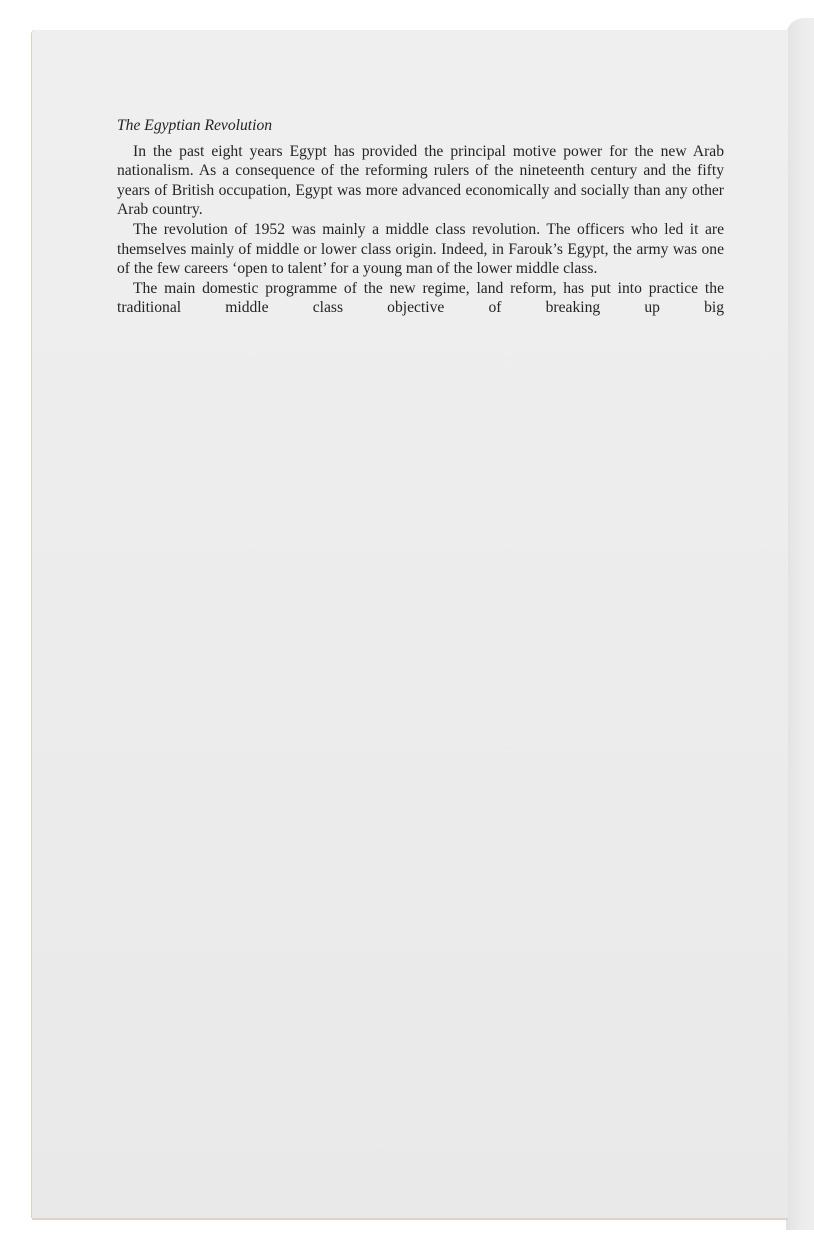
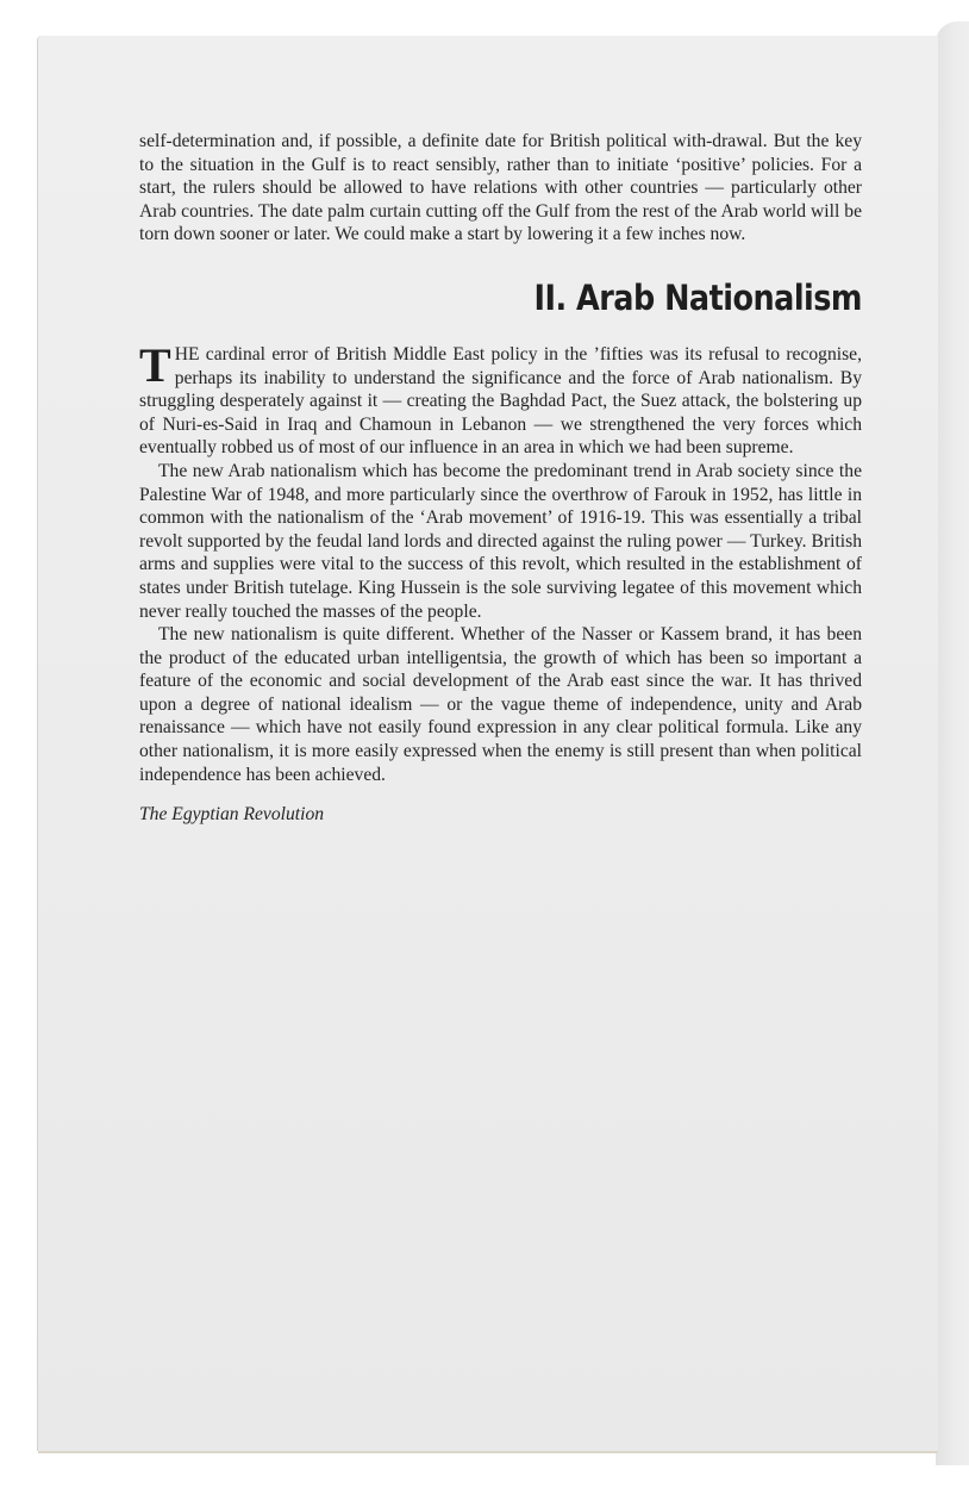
+ self-determination and, if possible, a definite date for British political with-drawal. But the key to the situation in the Gulf is to react sensibly, rather than to initiate ‘positive’ policies. For a start, the rulers should be allowed to have relations with other countries — particularly other Arab countries. The date palm curtain cutting off the Gulf from the rest of the Arab world will be torn down sooner or later. We could make a start by lowering it a few inches now.
+ II. Arab Nationalism
+ T
+ HE cardinal error of British Middle East policy in the ’fifties was its refusal to recognise, perhaps its inability to understand the significance and the force of Arab nationalism. By struggling desperately against it — creating the Baghdad Pact, the Suez attack, the bolstering up of Nuri-es-Said in Iraq and Chamoun in Lebanon — we strengthened the very forces which eventually robbed us of most of our influence in an area in which we had been supreme.
+ The new Arab nationalism which has become the predominant trend in Arab society since the Palestine War of 1948, and more particularly since the overthrow of Farouk in 1952, has little in common with the nationalism of the ‘Arab movement’ of 1916-19. This was essentially a tribal revolt supported by the feudal land lords and directed against the ruling power — Turkey. British arms and supplies were vital to the success of this revolt, which resulted in the establishment of states under British tutelage. King Hussein is the sole surviving legatee of this movement which never really touched the masses of the people.
+ The new nationalism is quite different. Whether of the Nasser or Kassem brand, it has been the product of the educated urban intelligentsia, the growth of which has been so important a feature of the economic and social development of the Arab east since the war. It has thrived upon a degree of national idealism — or the vague theme of independence, unity and Arab renaissance — which have not easily found expression in any clear political formula. Like any other nationalism, it is more easily expressed when the enemy is still present than when political independence has been achieved.
  The Egyptian Revolution
- In the past eight years Egypt has provided the principal motive power for the new Arab nationalism. As a consequence of the reforming rulers of the nineteenth century and the fifty years of British occupation, Egypt was more advanced economically and socially than any other Arab country.
- The revolution of 1952 was mainly a middle class revolution. The officers who led it are themselves mainly of middle or lower class origin. Indeed, in Farouk’s Egypt, the army was one of the few careers ‘open to talent’ for a young man of the lower middle class.
- The main domestic programme of the new regime, land reform, has put into practice the traditional middle class objective of breaking up big
